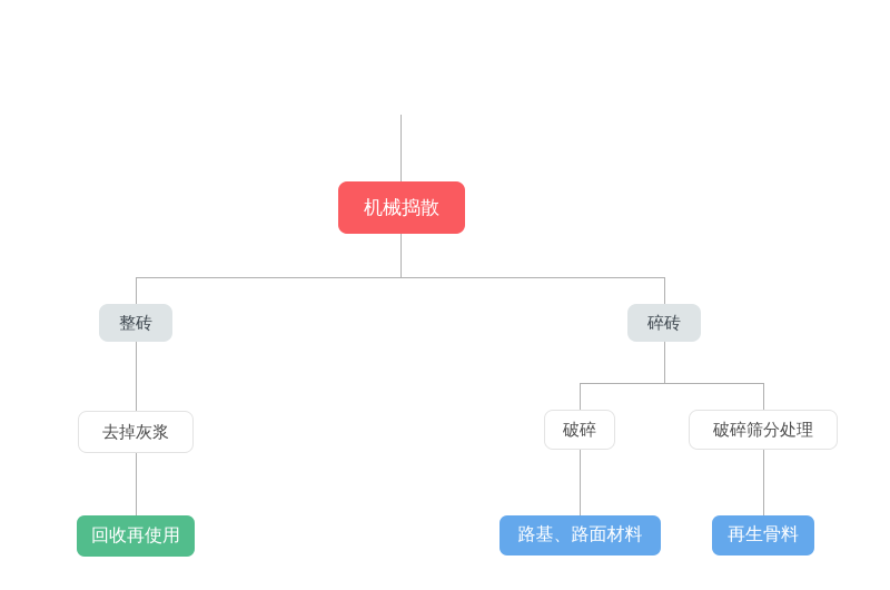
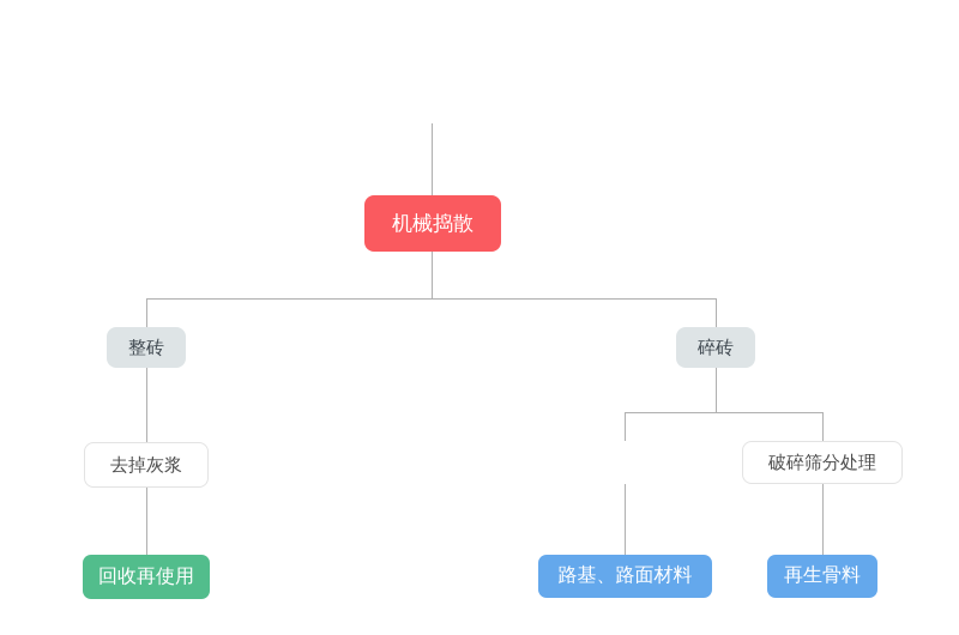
  机械捣散
  整砖
  碎砖
  去掉灰浆
- 破碎
  破碎筛分处理
  回收再使用
  路基、路面材料
  再生骨料
